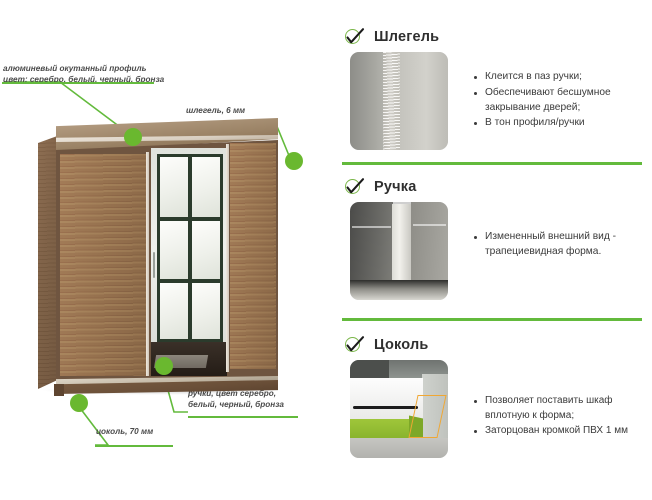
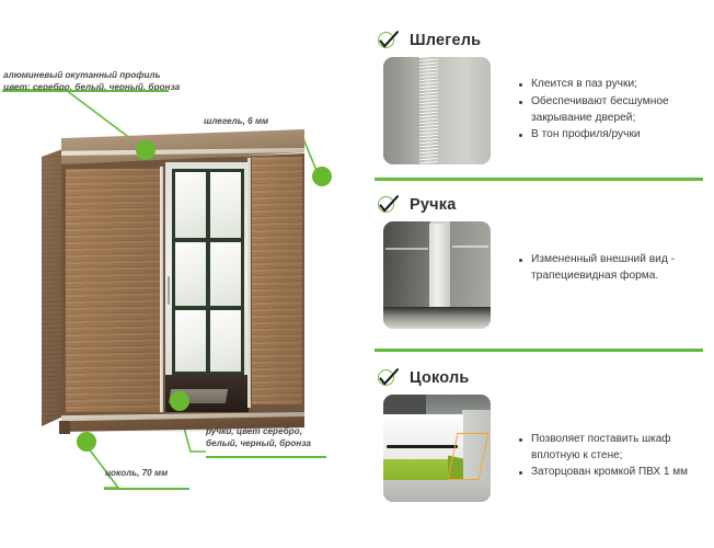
  алюминевый окутанный профиль
  цвет: серебро, белый, черный, бронза
  шлегель, 6 мм
  белый, черный, бронза
  цоколь, 70 мм
  Шлегель
  Клеится в паз ручки;
  Обеспечивают бесшумное закрывание дверей;
  В тон профиля/ручки
  Ручка
  Измененный внешний вид - трапециевидная форма.
  Цоколь
- Позволяет поставить шкаф вплотную к форма;
+ Позволяет поставить шкаф вплотную к стене;
  Заторцован кромкой ПВХ 1 мм
